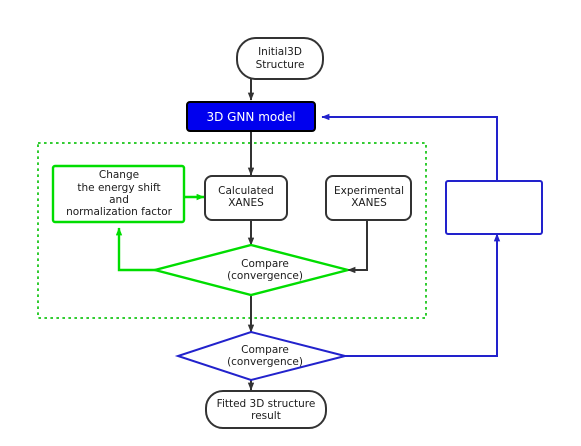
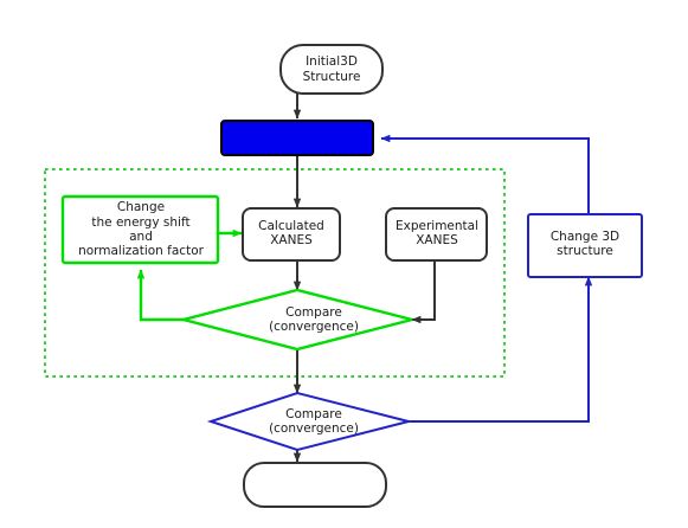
  Initial3D Structure
- 3D GNN model
  Change
  the energy shift
  and
  normalization factor
  Calculated
  XANES
  Experimental
  XANES
+ Change 3D
+ structure
  Compare
  (convergence)
  Compare
  (convergence)
- Fitted 3D structure
- result
